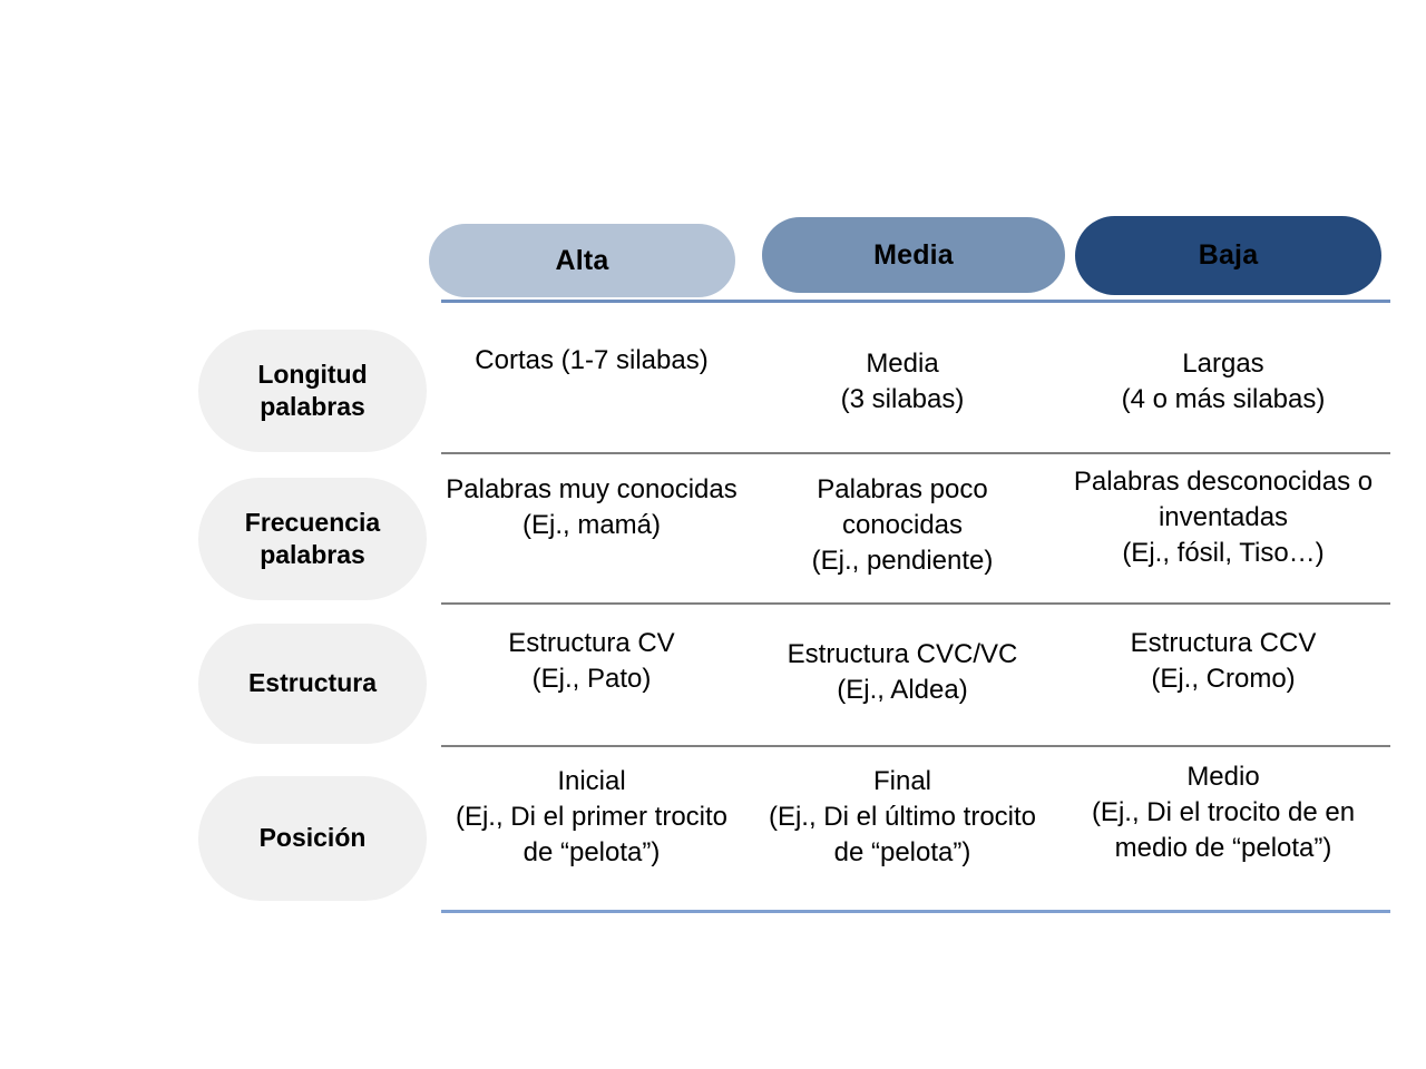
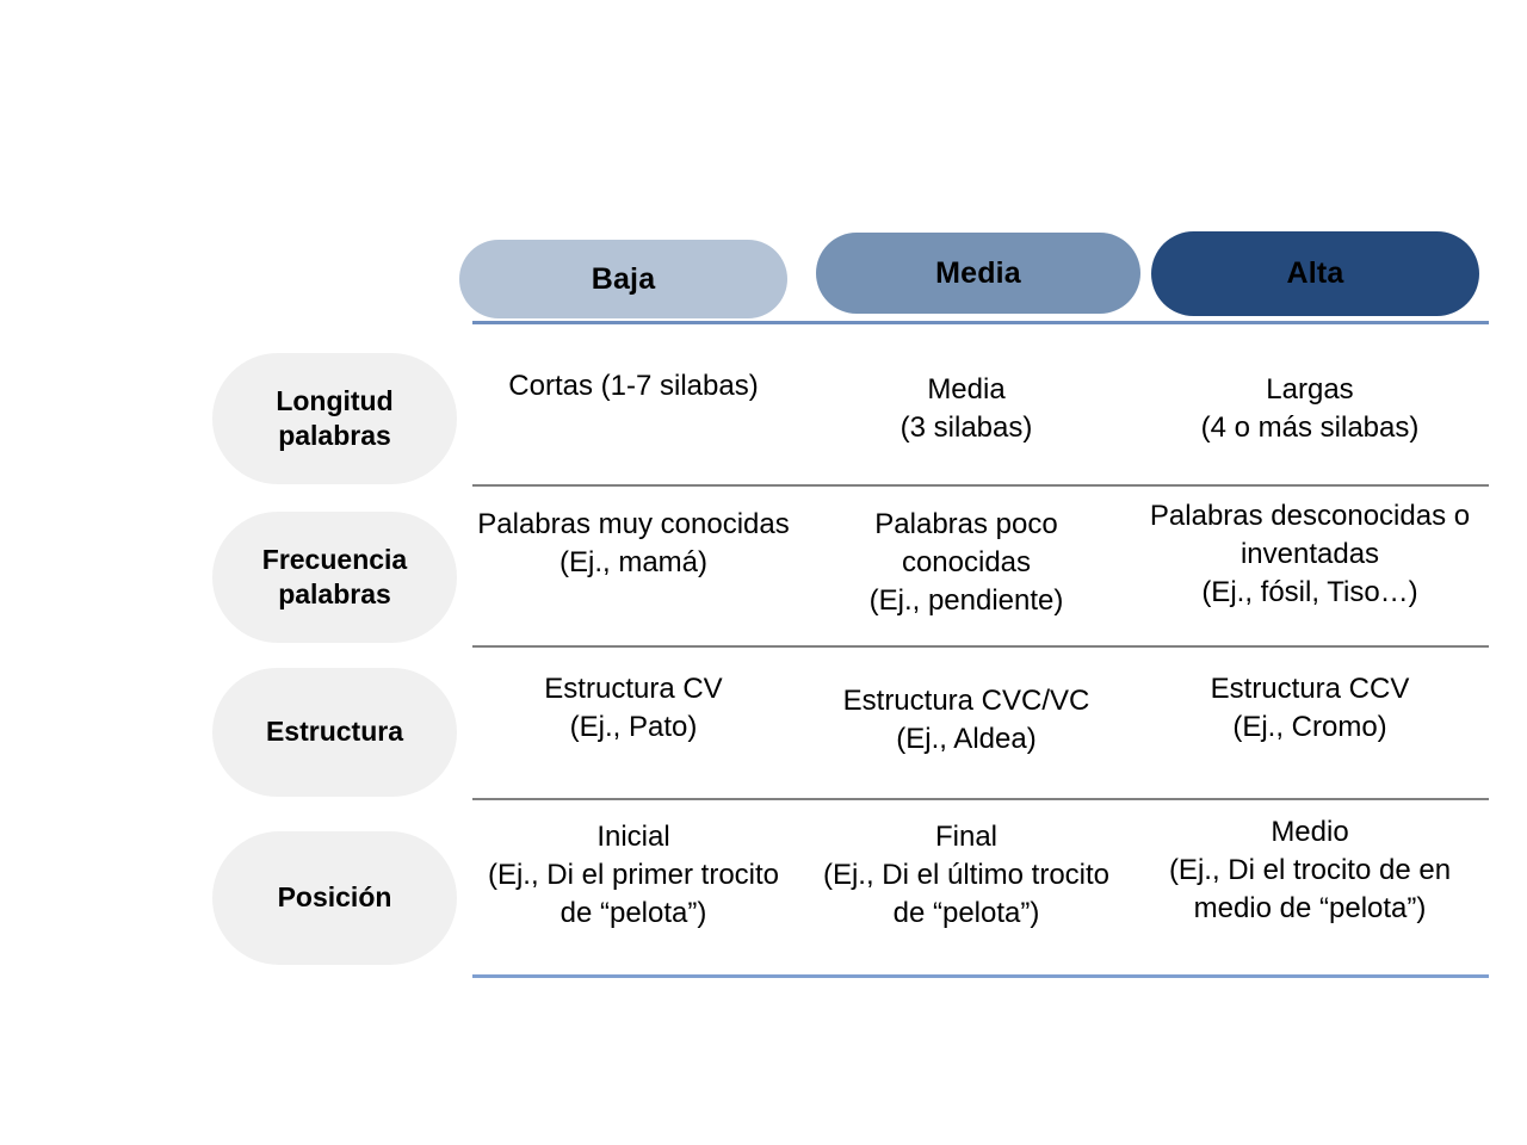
- Alta
+ Baja
  Media
- Baja
+ Alta
  Longitud palabras
  Frecuencia palabras
  Estructura
  Posición
  Cortas (1-7 silabas)
  Media
  (3 silabas)
  Largas
  (4 o más silabas)
  Palabras muy conocidas
  (Ej., mamá)
  Palabras poco conocidas
  (Ej., pendiente)
  Palabras desconocidas o inventadas
  (Ej., fósil, Tiso…)
  Estructura CV
  (Ej., Pato)
  Estructura CVC/VC
  (Ej., Aldea)
  Estructura CCV
  (Ej., Cromo)
  Inicial
  (Ej., Di el primer trocito de “pelota”)
  Final
  (Ej., Di el último trocito de “pelota”)
  Medio
  (Ej., Di el trocito de en medio de “pelota”)
